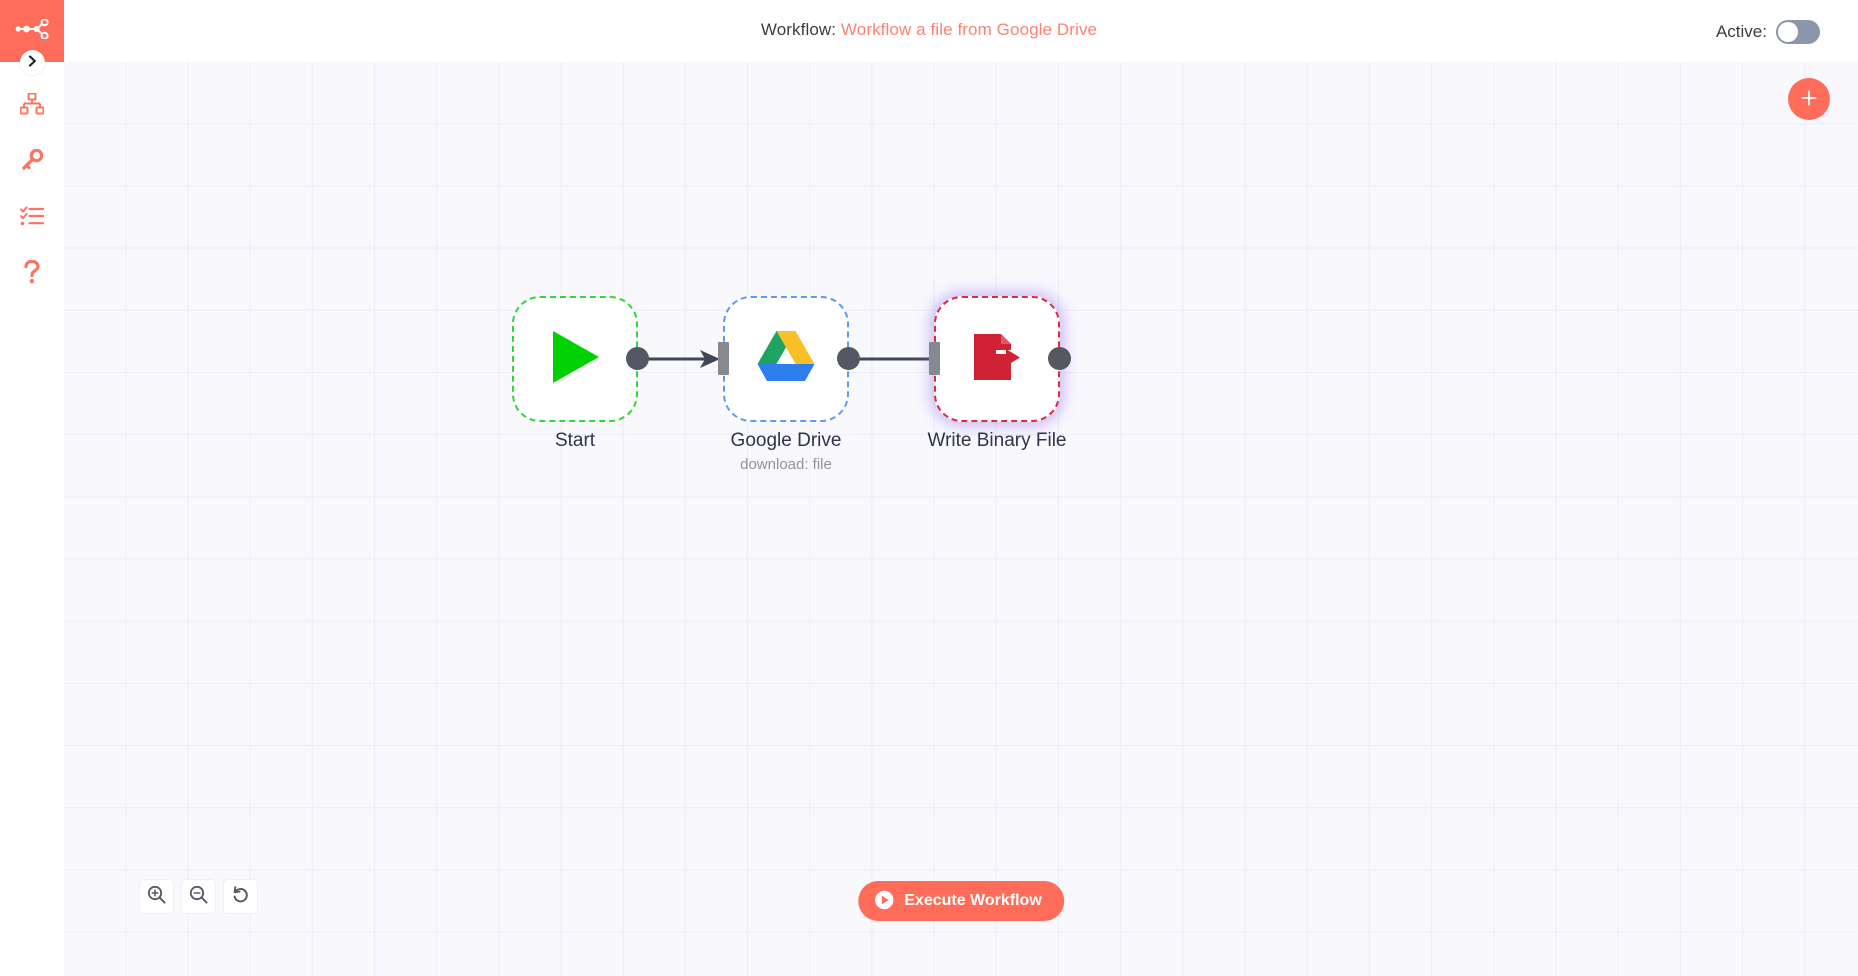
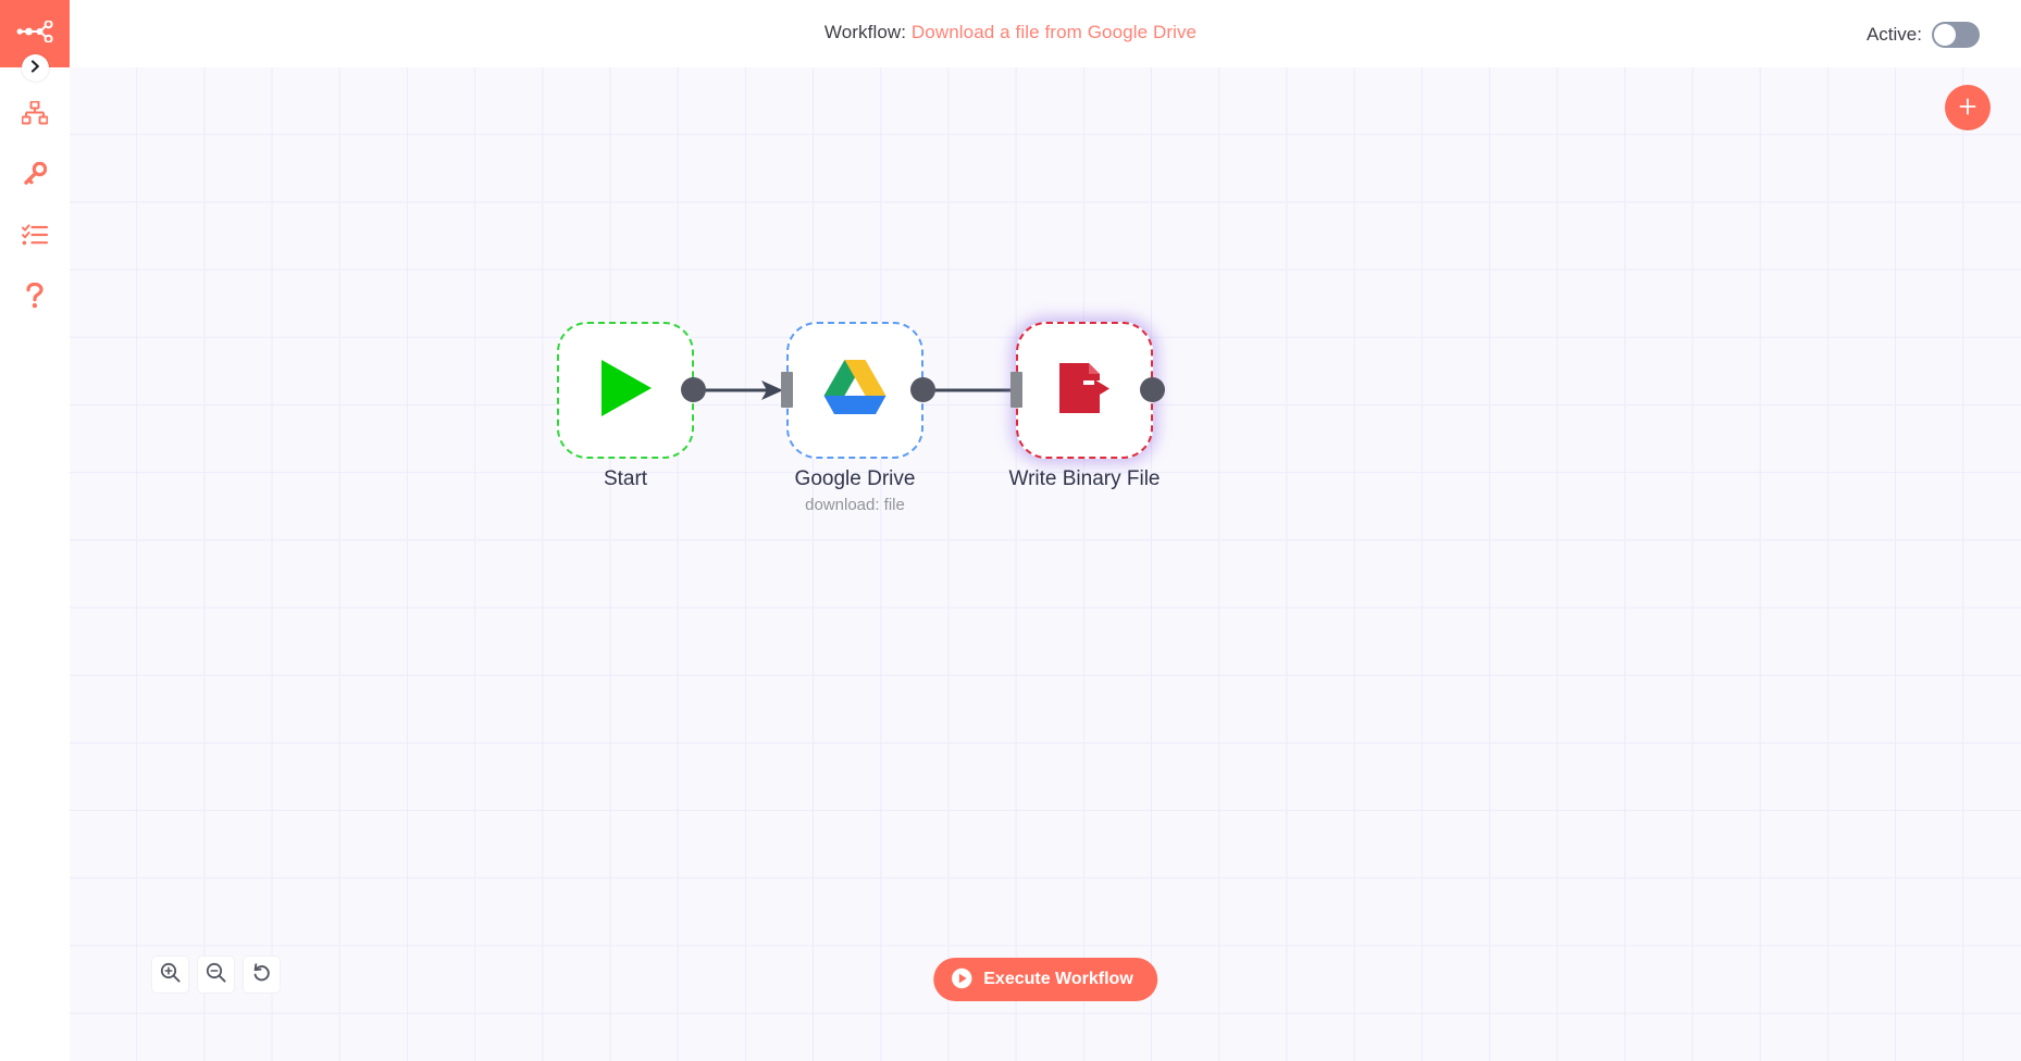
- Workflow: Workflow a file from Google Drive
+ Workflow: Download a file from Google Drive
  Active:
  Start
  Google Drive
  download: file
  Write Binary File
  Execute Workflow
